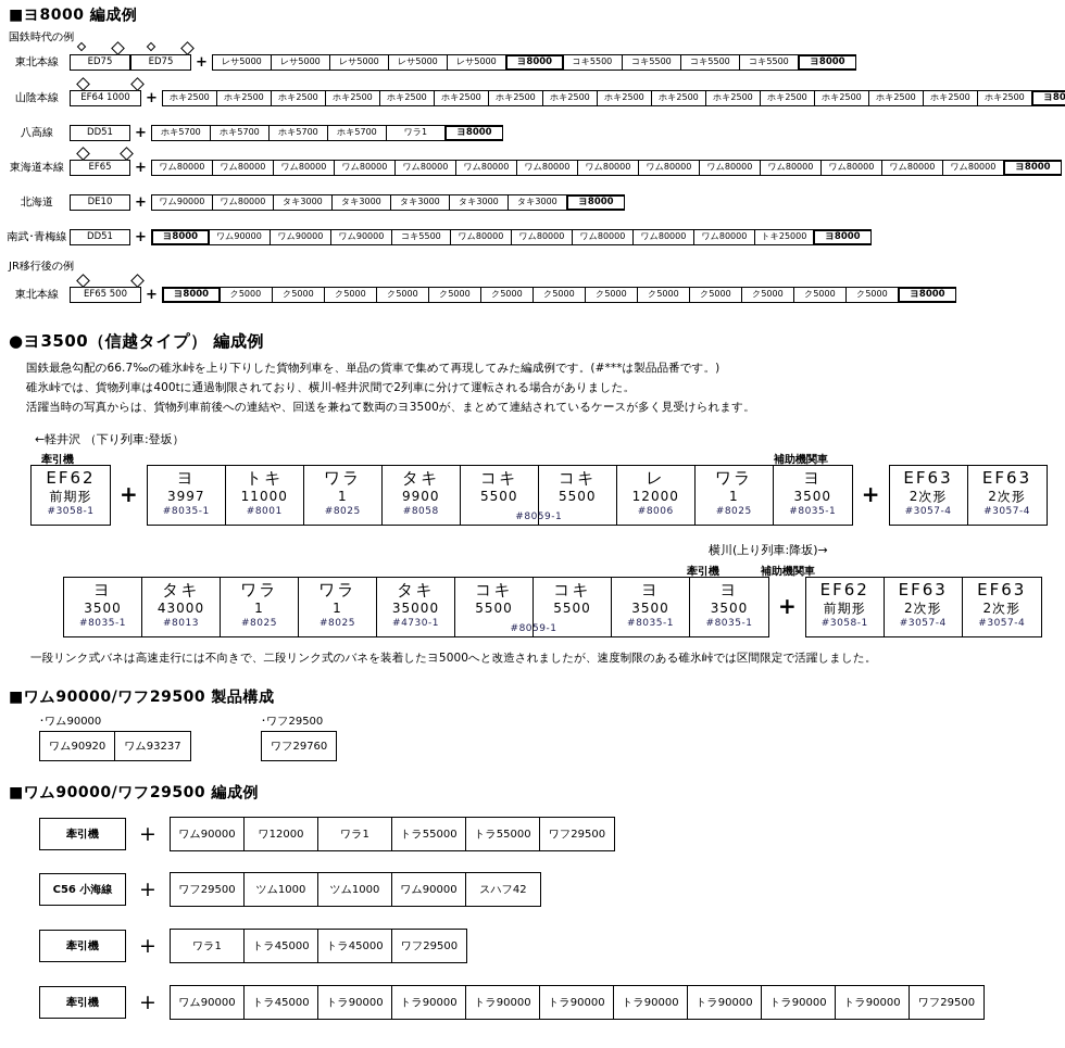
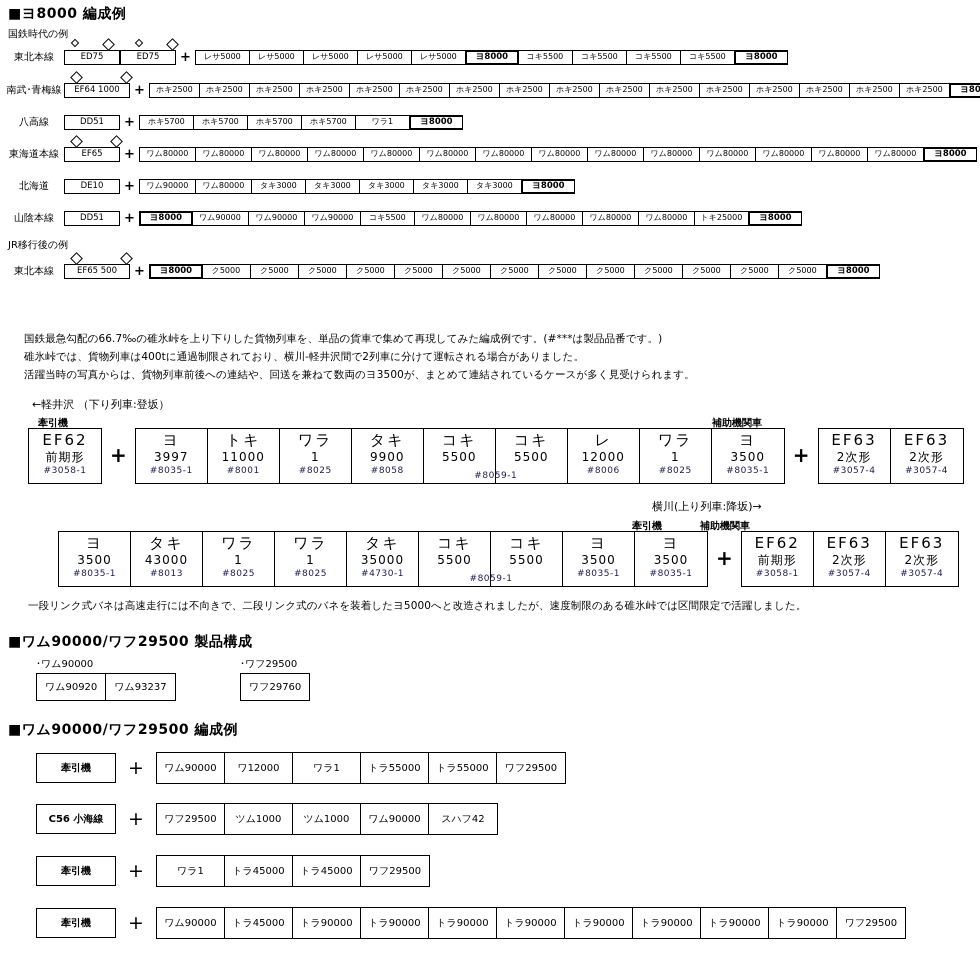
  ■ヨ8000 編成例
  国鉄時代の例
  東北本線
  ED75
  ED75
  +
  レサ5000
  レサ5000
  レサ5000
  レサ5000
  レサ5000
  ヨ8000
  コキ5500
  コキ5500
  コキ5500
  コキ5500
  ヨ8000
- 山陰本線
+ 南武･青梅線
  EF64 1000
  +
  ホキ2500
  ホキ2500
  ホキ2500
  ホキ2500
  ホキ2500
  ホキ2500
  ホキ2500
  ホキ2500
  ホキ2500
  ホキ2500
  ホキ2500
  ホキ2500
  ホキ2500
  ホキ2500
  ホキ2500
  ホキ2500
  八高線
  DD51
  +
  ホキ5700
  ホキ5700
  ホキ5700
  ホキ5700
  ワラ1
  ヨ8000
  東海道本線
  EF65
  +
  ワム80000
  ワム80000
  ワム80000
  ワム80000
  ワム80000
  ワム80000
  ワム80000
  ワム80000
  ワム80000
  ワム80000
  ワム80000
  ワム80000
  ワム80000
  ワム80000
  ヨ8000
  北海道
  DE10
  +
  ワム90000
  ワム80000
  タキ3000
  タキ3000
  タキ3000
  タキ3000
  タキ3000
  ヨ8000
- 南武･青梅線
+ 山陰本線
  DD51
  +
  ヨ8000
  ワム90000
  ワム90000
  ワム90000
  コキ5500
  ワム80000
  ワム80000
  ワム80000
  ワム80000
  ワム80000
  トキ25000
  ヨ8000
  JR移行後の例
  東北本線
  EF65 500
  +
  ヨ8000
  ク5000
  ク5000
  ク5000
  ク5000
  ク5000
  ク5000
  ク5000
  ク5000
  ク5000
  ク5000
  ク5000
  ク5000
  ク5000
  ヨ8000
- ●ヨ3500（信越タイプ） 編成例
  国鉄最急勾配の66.7‰の碓氷峠を上り下りした貨物列車を、単品の貨車で集めて再現してみた編成例です。(#***は製品品番です。)
  碓氷峠では、貨物列車は400tに通過制限されており、横川-軽井沢間で2列車に分けて運転される場合がありました。
  活躍当時の写真からは、貨物列車前後への連結や、回送を兼ねて数両のヨ3500が、まとめて連結されているケースが多く見受けられます。
  ←軽井沢 （下り列車:登坂）
  牽引機
  補助機関車
  EF62
  前期形
  #3058-1
  +
  ヨ
  3997
  #8035-1
  トキ
  11000
  #8001
  ワラ
  1
  #8025
  タキ
  9900
  #8058
  コキ
  5500
  #8059-1
  コキ
  5500
  レ
  12000
  #8006
  ワラ
  1
  #8025
  ヨ
  3500
  #8035-1
  +
  EF63
  2次形
  #3057-4
  EF63
  2次形
  #3057-4
  横川(上り列車:降坂)→
  牽引機
  補助機関車
  ヨ
  3500
  #8035-1
  タキ
  43000
  #8013
  ワラ
  1
  #8025
  ワラ
  1
  #8025
  タキ
  35000
  #4730-1
  コキ
  5500
  #8059-1
  コキ
  5500
  ヨ
  3500
  #8035-1
  ヨ
  3500
  #8035-1
  +
  EF62
  前期形
  #3058-1
  EF63
  2次形
  #3057-4
  EF63
  2次形
  #3057-4
  一段リンク式バネは高速走行には不向きで、二段リンク式のバネを装着したヨ5000へと改造されましたが、速度制限のある碓氷峠では区間限定で活躍しました。
  ■ワム90000/ワフ29500 製品構成
  ･ワム90000
  ･ワフ29500
  ワム90920
  ワム93237
  ワフ29760
  ■ワム90000/ワフ29500 編成例
  牽引機
  +
  ワム90000
  ワ12000
  ワラ1
  トラ55000
  トラ55000
  ワフ29500
  C56 小海線
  +
  ワフ29500
  ツム1000
  ツム1000
  ワム90000
  スハフ42
  牽引機
  +
  ワラ1
  トラ45000
  トラ45000
  ワフ29500
  牽引機
  +
  ワム90000
  トラ45000
  トラ90000
  トラ90000
  トラ90000
  トラ90000
  トラ90000
  トラ90000
  トラ90000
  トラ90000
  ワフ29500
